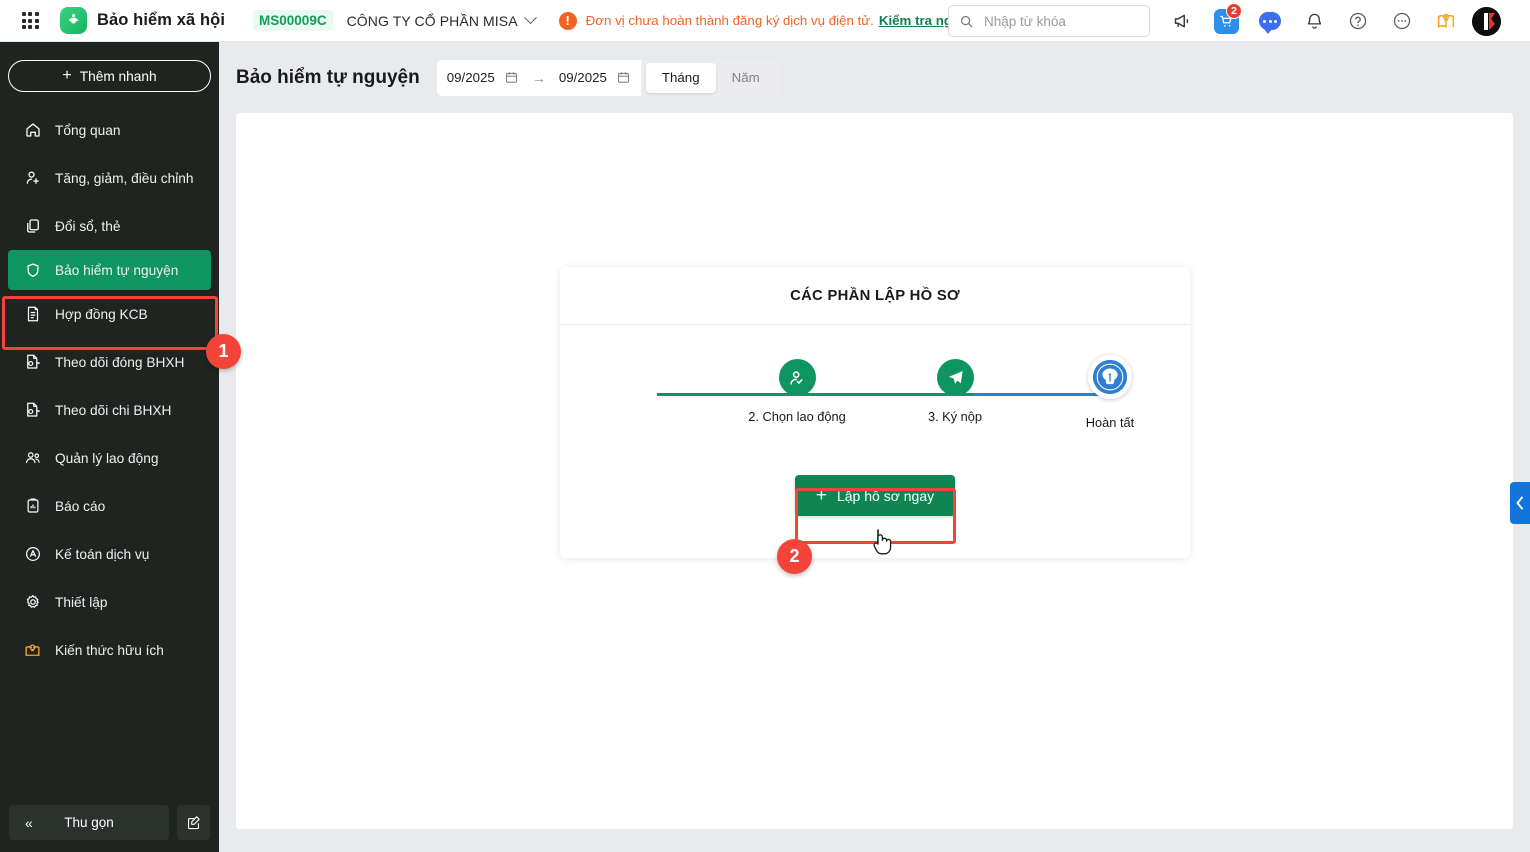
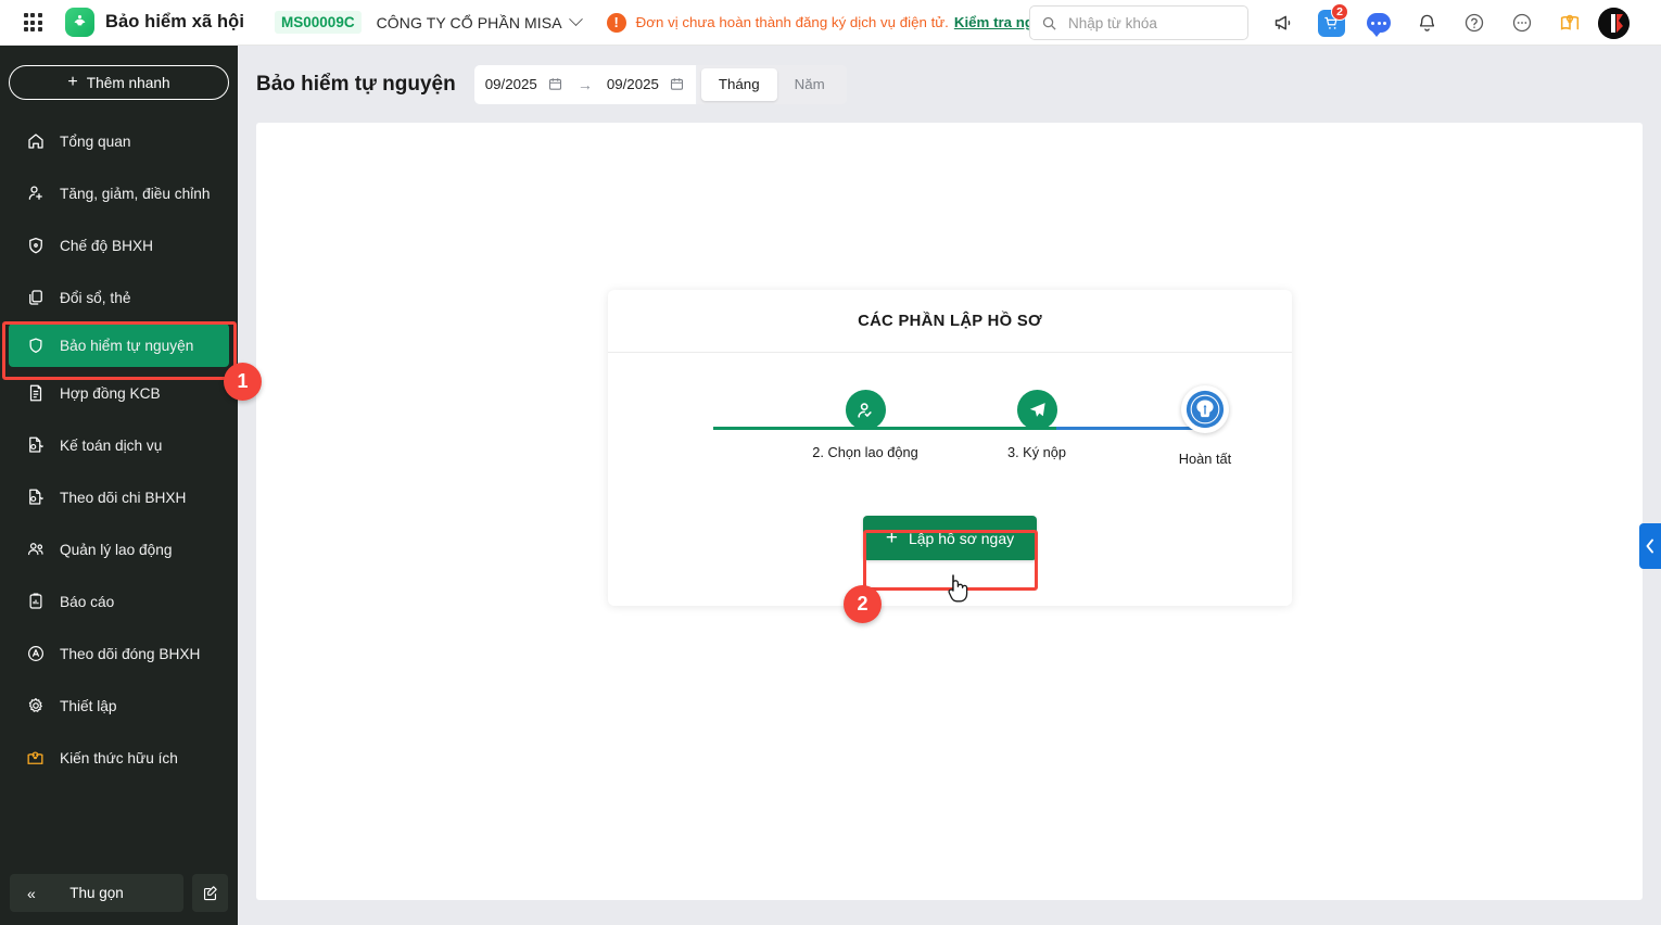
  Bảo hiểm xã hội
  MS00009C
  CÔNG TY CỔ PHẦN MISA
  !
  Đơn vị chưa hoàn thành đăng ký dịch vụ điện tử.
  Nhập từ khóa
  2
  +
  Thêm nhanh
  Tổng quan
  Tăng, giảm, điều chỉnh
+ Chế độ BHXH
  Đổi sổ, thẻ
  Bảo hiểm tự nguyện
  Hợp đồng KCB
- Theo dõi đóng BHXH
+ Kế toán dịch vụ
  Theo dõi chi BHXH
  Quản lý lao động
  Báo cáo
- Kế toán dịch vụ
+ Theo dõi đóng BHXH
  Thiết lập
  Kiến thức hữu ích
  «
  Thu gọn
  Bảo hiểm tự nguyện
  09/2025
  →
  09/2025
  Tháng
  Năm
  CÁC PHẦN LẬP HỒ SƠ
  2. Chọn lao động
  3. Ký nộp
  Hoàn tất
  +
  Lập hồ sơ ngay
  1
  2
